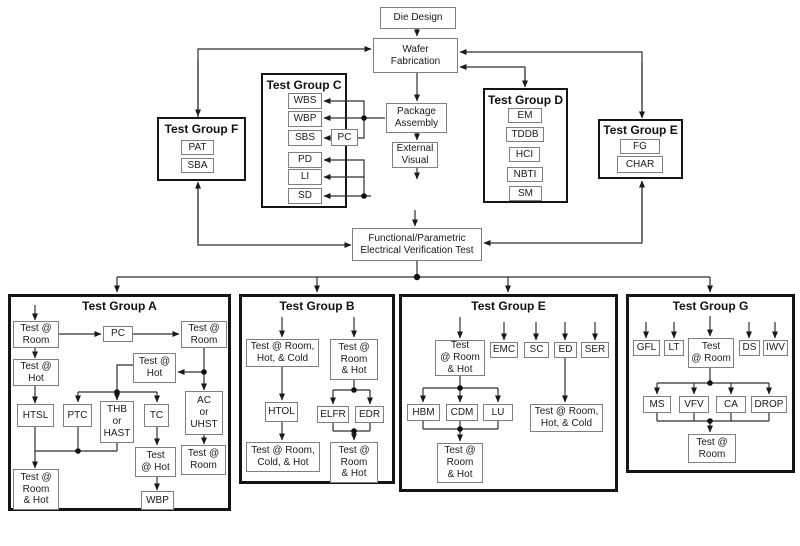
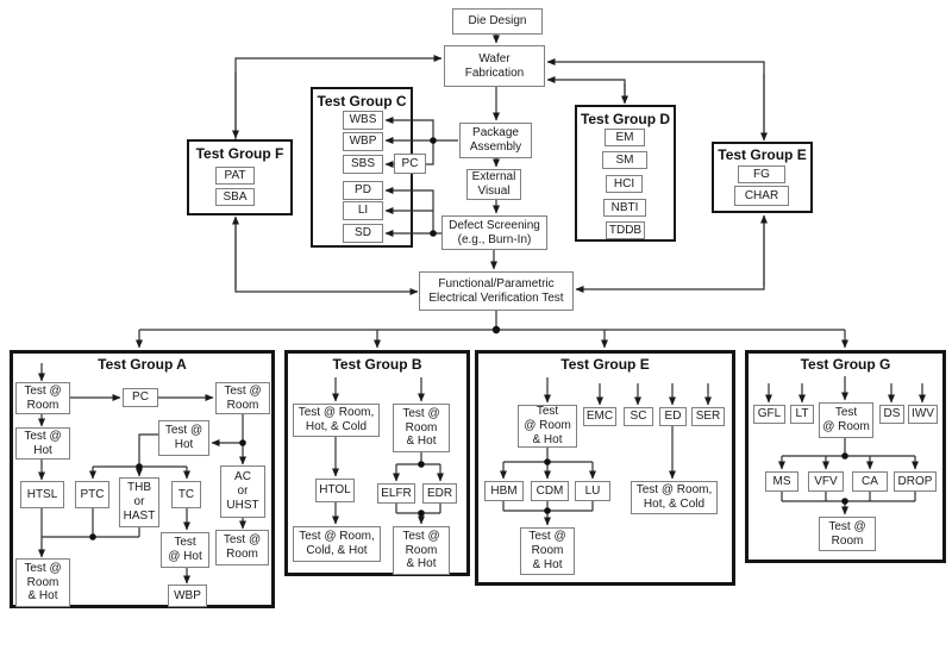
  Test Group C
  Test Group D
  Test Group E
  Test Group F
  Test Group A
  Test Group B
  Test Group E
  Test Group G
  Die Design
  Wafer
  Fabrication
  Package
  Assembly
  External
  Visual
+ Defect Screening
+ (e.g., Burn-In)
  Functional/Parametric
  Electrical Verification Test
  WBS
  WBP
  SBS
  PD
  LI
  SD
  PC
  EM
- TDDB
+ SM
  HCI
  NBTI
- SM
+ TDDB
  FG
  CHAR
  PAT
  SBA
  Test @
  Room
  PC
  Test @
  Room
  Test @
  Hot
  Test @
  Hot
  HTSL
  PTC
  THB
  or
  HAST
  TC
  AC
  or
  UHST
  Test
  @ Hot
  Test @
  Room
  Test @
  Room
  & Hot
  WBP
  Test @ Room,
  Hot, & Cold
  Test @
  Room
  & Hot
  HTOL
  ELFR
  EDR
  Test @ Room,
  Cold, & Hot
  Test @
  Room
  & Hot
  Test
  @ Room
  & Hot
  EMC
  SC
  ED
  SER
  HBM
  CDM
  LU
  Test @ Room,
  Hot, & Cold
  Test @
  Room
  & Hot
  GFL
  LT
  Test
  @ Room
  DS
  IWV
  MS
  VFV
  CA
  DROP
  Test @
  Room
